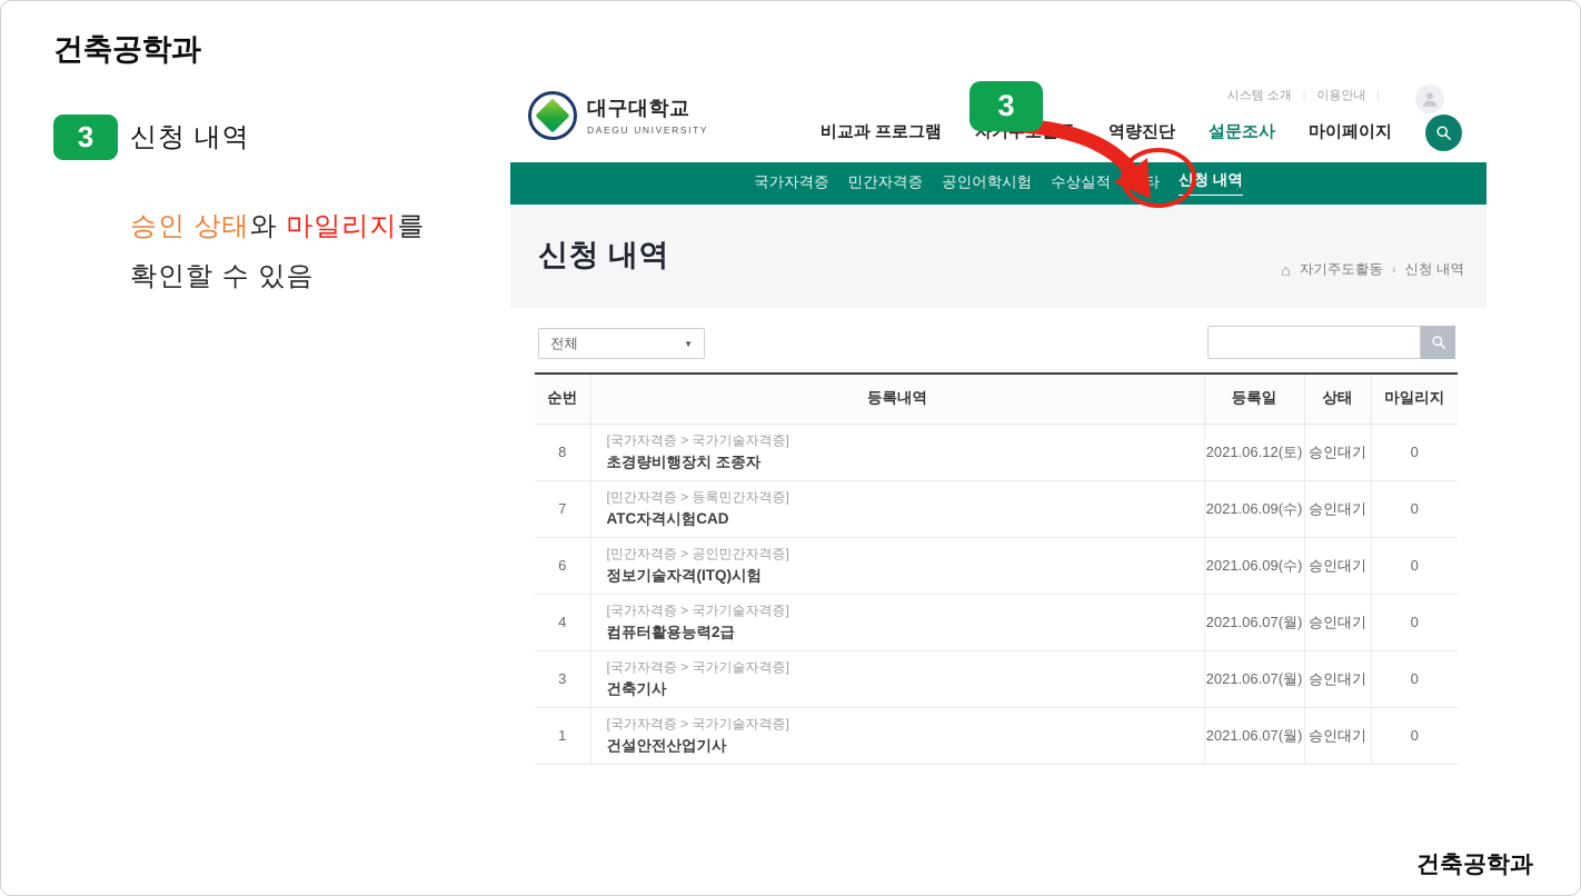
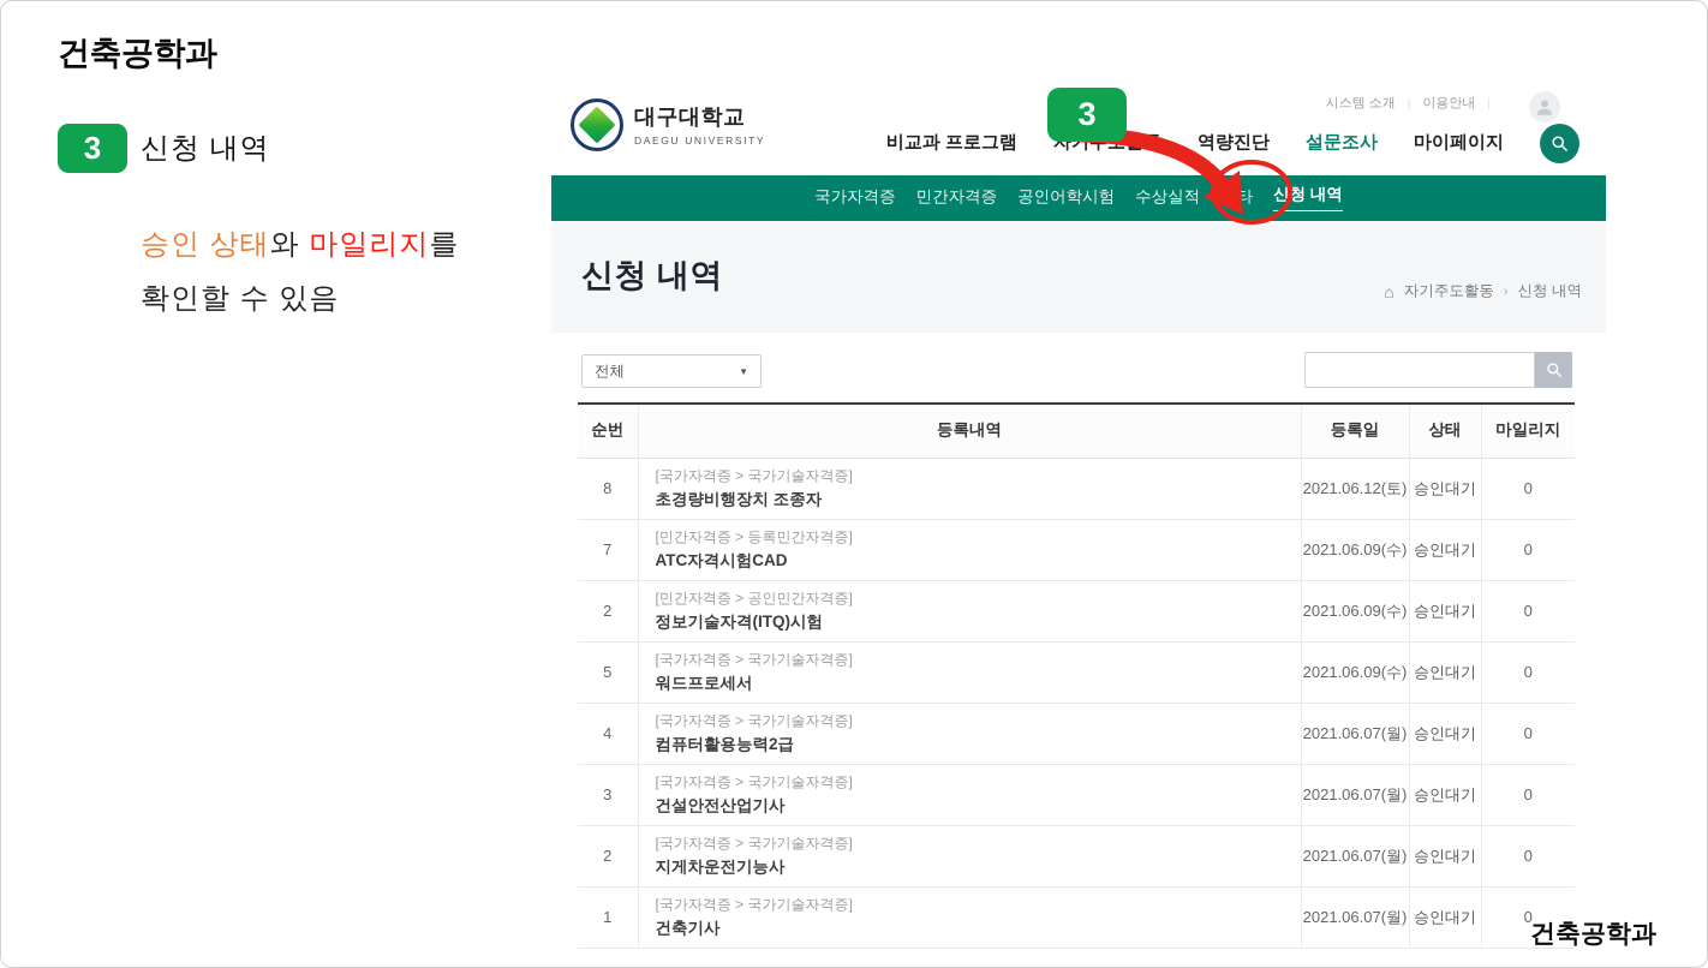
  건축공학과
  3
  신청 내역
  승인 상태와 마일리지를
  확인할 수 있음
  대구대학교
  DAEGU UNIVERSITY
  시스템 소개
  이용안내
  |
  비교과 프로그램
  역량진단
  설문조사
  마이페이지
  국가자격증
  민간자격증
  공인어학시험
  수상실적
  신청 내역
  신청 내역
  ⌂
  자기주도활동
  ›
  신청 내역
  전체
  ▼
  순번	등록내역	등록일	상태	마일리지
  8	[국가자격증 > 국가기술자격증] 초경량비행장치 조종자	2021.06.12(토)	승인대기	0
  7	[민간자격증 > 등록민간자격증] ATC자격시험CAD	2021.06.09(수)	승인대기	0
- 6	[민간자격증 > 공인민간자격증] 정보기술자격(ITQ)시험	2021.06.09(수)	승인대기	0
+ 2	[민간자격증 > 공인민간자격증] 정보기술자격(ITQ)시험	2021.06.09(수)	승인대기	0
+ 5	[국가자격증 > 국가기술자격증] 워드프로세서	2021.06.09(수)	승인대기	0
  4	[국가자격증 > 국가기술자격증] 컴퓨터활용능력2급	2021.06.07(월)	승인대기	0
- 3	[국가자격증 > 국가기술자격증] 건축기사	2021.06.07(월)	승인대기	0
+ 3	[국가자격증 > 국가기술자격증] 건설안전산업기사	2021.06.07(월)	승인대기	0
+ 2	[국가자격증 > 국가기술자격증] 지게차운전기능사	2021.06.07(월)	승인대기	0
- 1	[국가자격증 > 국가기술자격증] 건설안전산업기사	2021.06.07(월)	승인대기	0
+ 1	[국가자격증 > 국가기술자격증] 건축기사	2021.06.07(월)	승인대기	0
  3
  건축공학과
